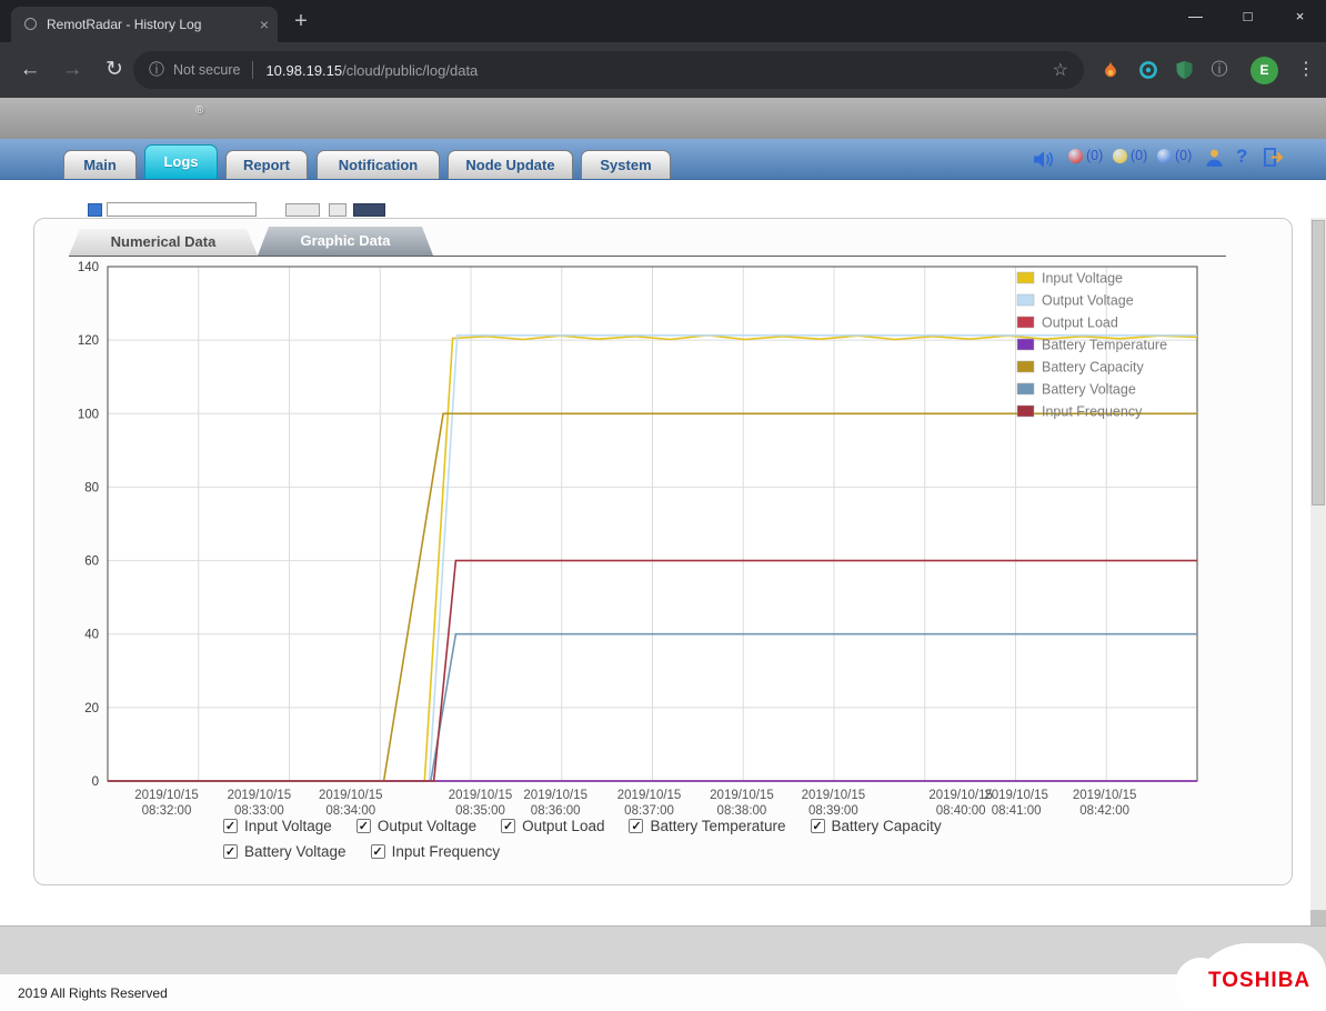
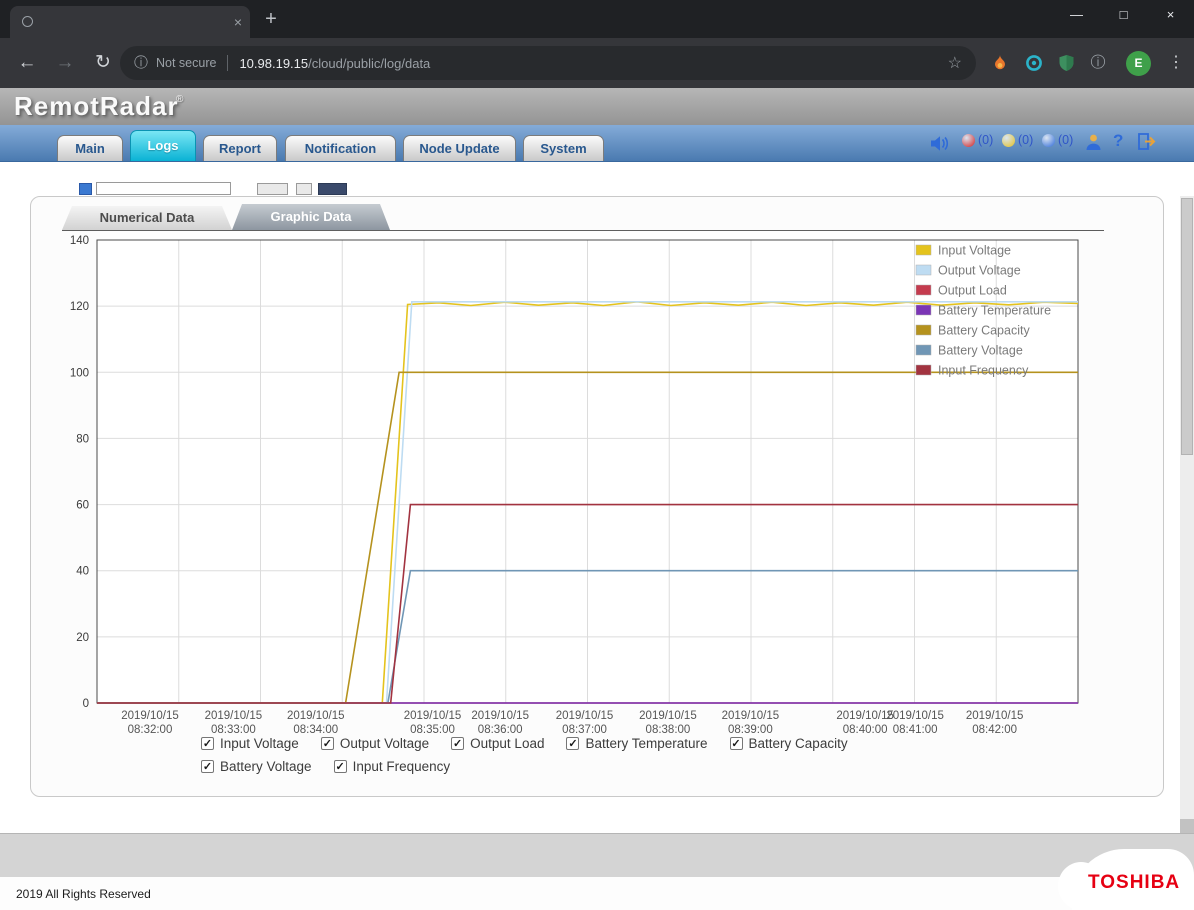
- RemotRadar - History Log
  ×
  +
  —
  □
  ×
  ←
  →
  ↻
  ⓘ
  Not secure
  10.98.19.15
  /cloud/public/log/data
  ☆
  ⓘ
  E
  ⋮
+ RemotRadar
  ®
  Main
  Logs
  Report
  Notification
  Node Update
  System
  (0)
  (0)
  (0)
  ?
  Numerical Data
  Graphic Data
  0
  20
  40
  60
  80
  100
  120
  140
  2019/10/15
  08:32:00
  2019/10/15
  08:33:00
  2019/10/15
  08:34:00
  2019/10/15
  08:35:00
  2019/10/15
  08:36:00
  2019/10/15
  08:37:00
  2019/10/15
  08:38:00
  2019/10/15
  08:39:00
  2019/10/15
  08:40:00
  2019/10/15
  08:41:00
  2019/10/15
  08:42:00
  Input Voltage
  Output Voltage
  Output Load
  Battery Temperature
  Battery Capacity
  Battery Voltage
  Input Frequency
  ✓
  Input Voltage
  ✓
  Output Voltage
  ✓
  Output Load
  ✓
  Battery Temperature
  ✓
  Battery Capacity
  ✓
  Battery Voltage
  ✓
  Input Frequency
  2019 All Rights Reserved
  TOSHIBA
